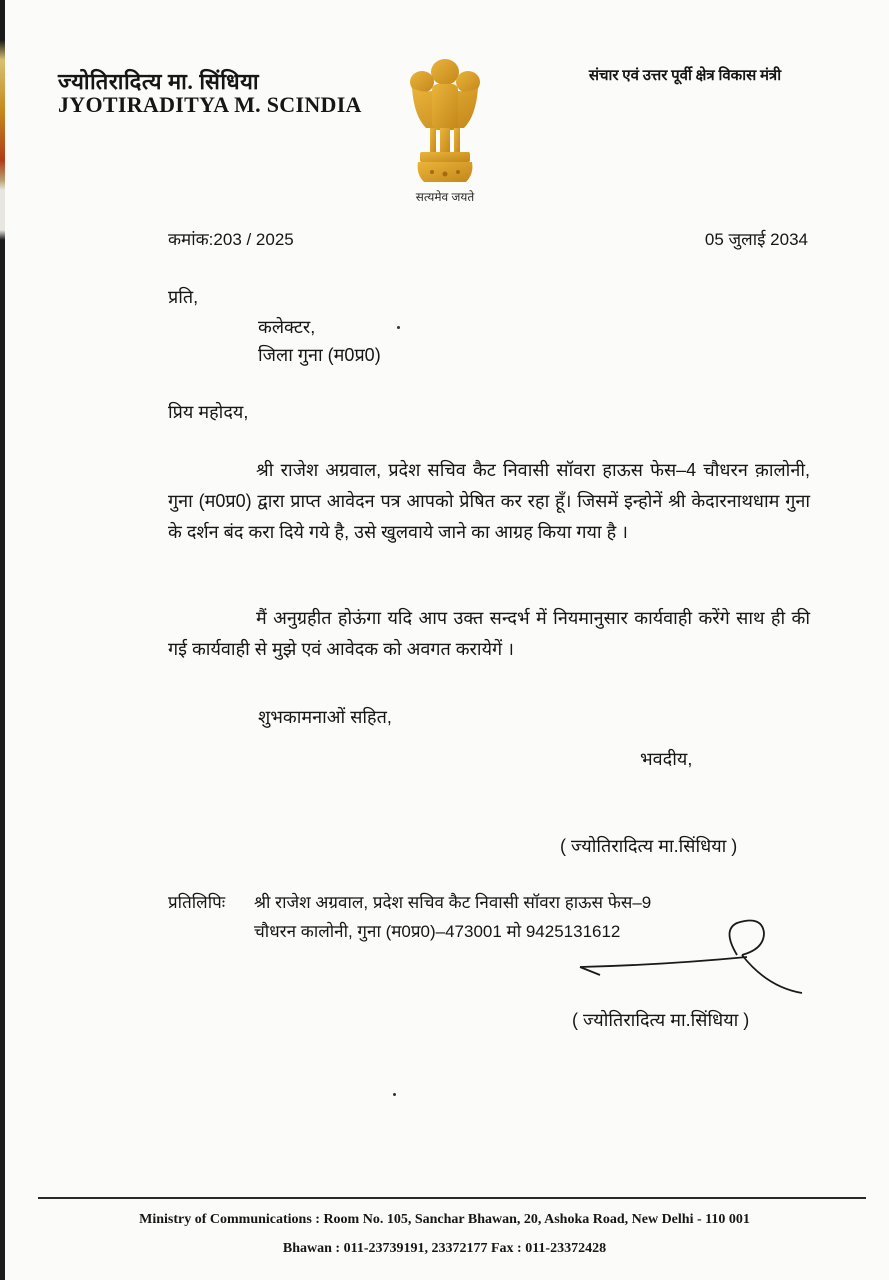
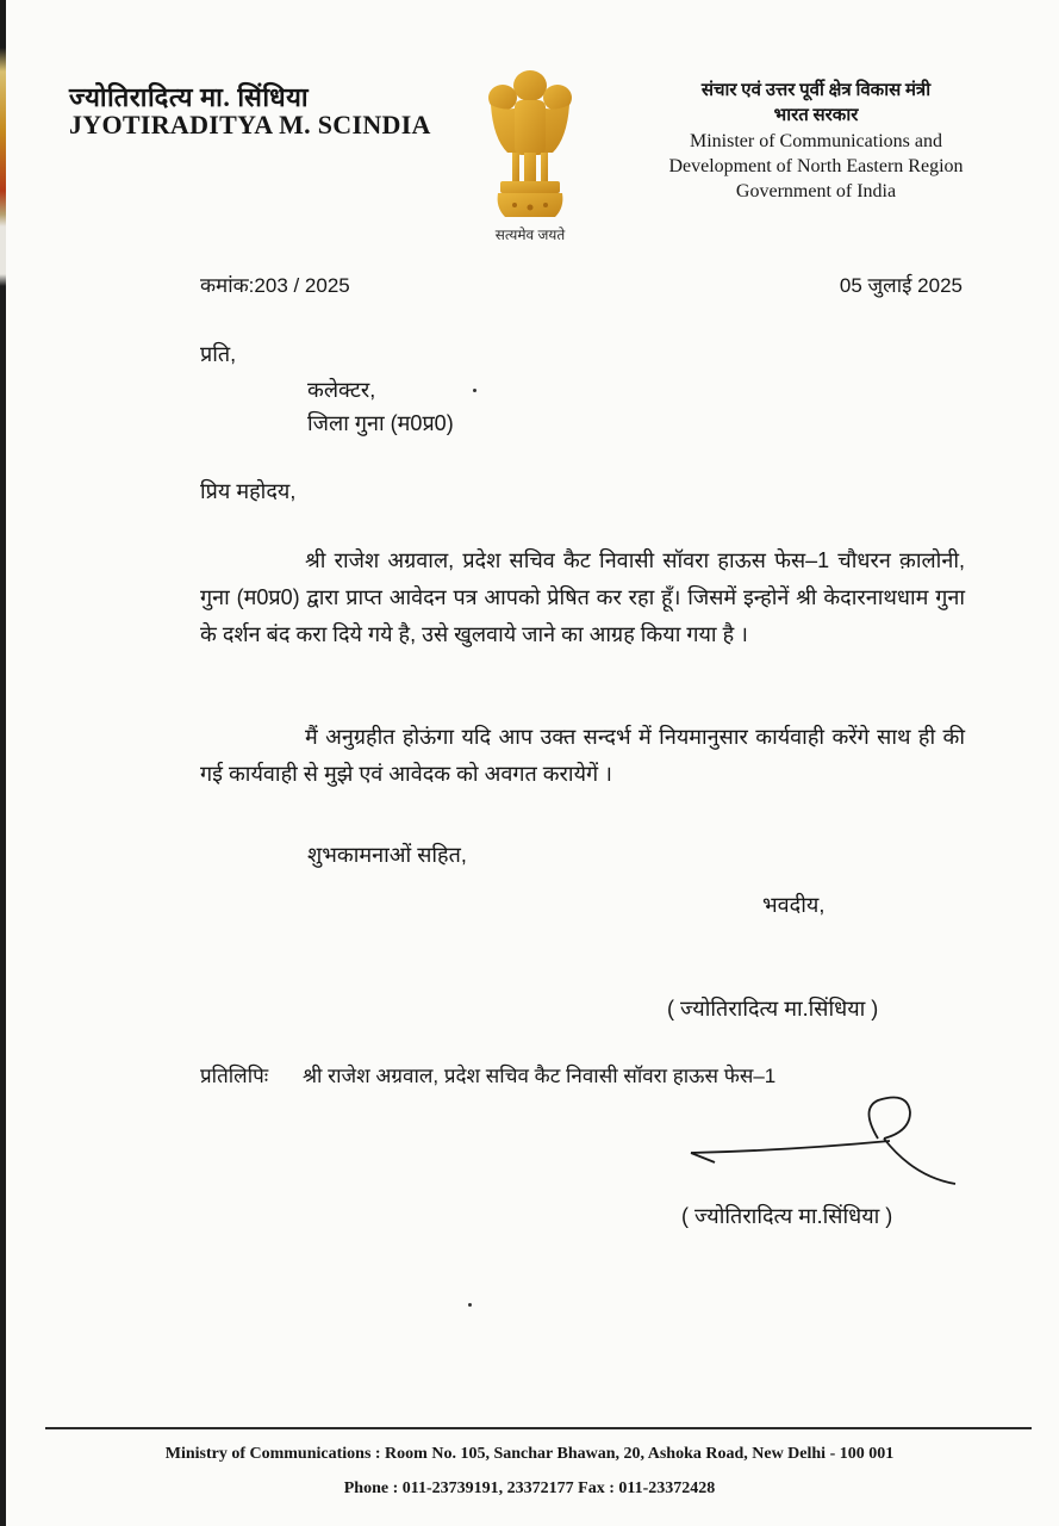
  ज्योतिरादित्य मा. सिंधिया
  JYOTIRADITYA M. SCINDIA
  सत्यमेव जयते
  संचार एवं उत्तर पूर्वी क्षेत्र विकास मंत्री
+ भारत सरकार
+ Minister of Communications and
+ Development of North Eastern Region
+ Government of India
  कमांक:203 / 2025
- 05 जुलाई 2034
+ 05 जुलाई 2025
  प्रति,
  कलेक्टर,
  जिला गुना (म0प्र0)
  प्रिय महोदय,
- श्री राजेश अग्रवाल, प्रदेश सचिव कैट निवासी सॉवरा हाऊस फेस–4 चौधरन क़ालोनी, गुना (म0प्र0) द्वारा प्राप्त आवेदन पत्र आपको प्रेषित कर रहा हूँ। जिसमें इन्होनें श्री केदारनाथधाम गुना के दर्शन बंद करा दिये गये है, उसे खुलवाये जाने का आग्रह किया गया है ।
+ श्री राजेश अग्रवाल, प्रदेश सचिव कैट निवासी सॉवरा हाऊस फेस–1 चौधरन क़ालोनी, गुना (म0प्र0) द्वारा प्राप्त आवेदन पत्र आपको प्रेषित कर रहा हूँ। जिसमें इन्होनें श्री केदारनाथधाम गुना के दर्शन बंद करा दिये गये है, उसे खुलवाये जाने का आग्रह किया गया है ।
  मैं अनुग्रहीत होऊंगा यदि आप उक्त सन्दर्भ में नियमानुसार कार्यवाही करेंगे साथ ही की गई कार्यवाही से मुझे एवं आवेदक को अवगत करायेगें ।
  शुभकामनाओं सहित,
  भवदीय,
  ( ज्योतिरादित्य मा.सिंधिया )
- प्रतिलिपिः श्री राजेश अग्रवाल, प्रदेश सचिव कैट निवासी सॉवरा हाऊस फेस–9
+ प्रतिलिपिः श्री राजेश अग्रवाल, प्रदेश सचिव कैट निवासी सॉवरा हाऊस फेस–1
- चौधरन कालोनी, गुना (म0प्र0)–473001 मो 9425131612
  ( ज्योतिरादित्य मा.सिंधिया )
- Ministry of Communications : Room No. 105, Sanchar Bhawan, 20, Ashoka Road, New Delhi - 110 001
+ Ministry of Communications : Room No. 105, Sanchar Bhawan, 20, Ashoka Road, New Delhi - 100 001
- Bhawan : 011-23739191, 23372177 Fax : 011-23372428
+ Phone : 011-23739191, 23372177 Fax : 011-23372428
